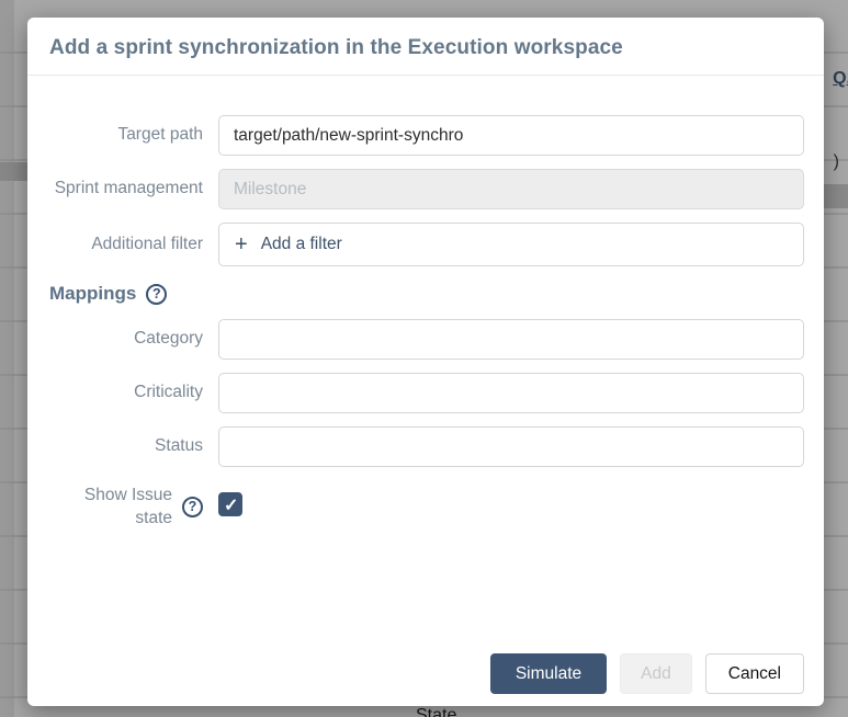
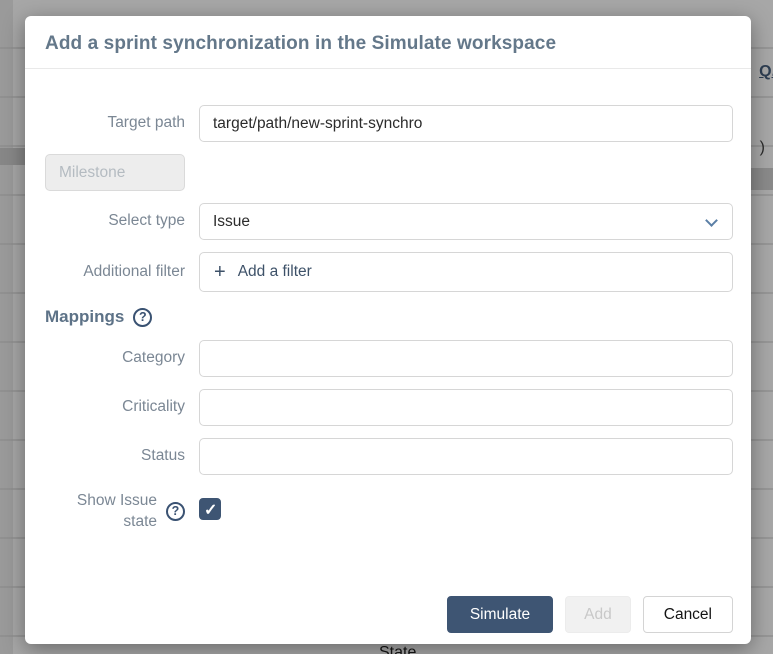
  )
  State
- Add a sprint synchronization in the Execution workspace
+ Add a sprint synchronization in the Simulate workspace
  Target path
  target/path/new-sprint-synchro
- Sprint management
  Milestone
+ Select type
+ Issue
  Additional filter
  +
  Add a filter
  Mappings
  ?
  Category
  Criticality
  Status
  Show Issue state
  ?
  Simulate
  Add
  Cancel
